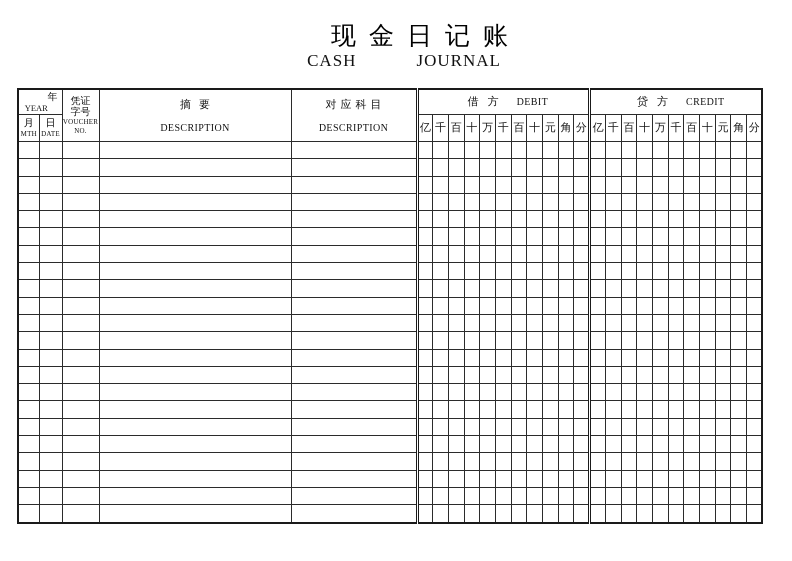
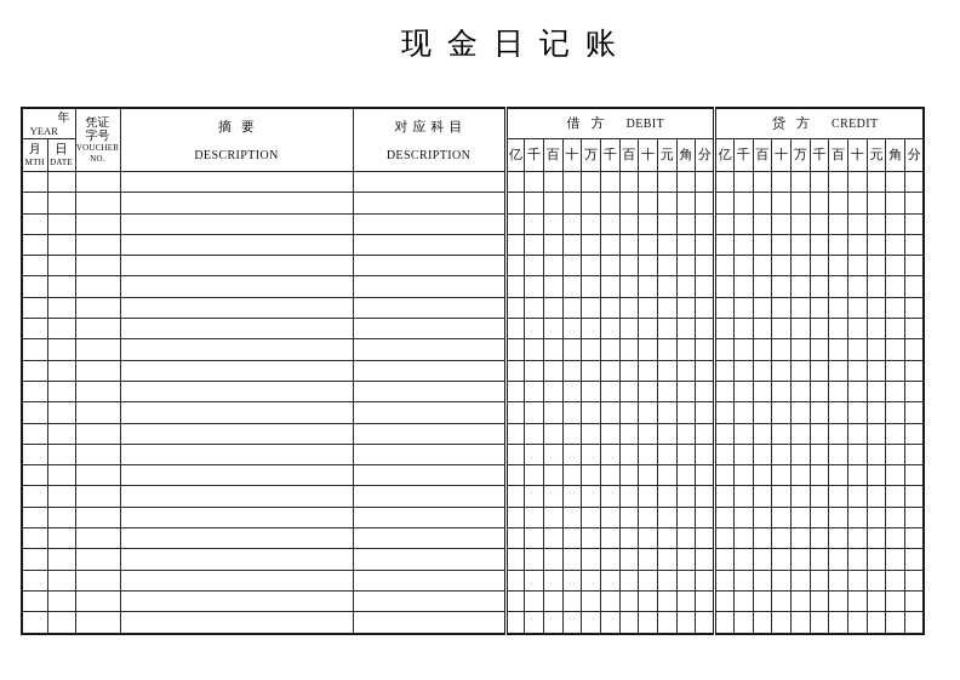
  现金日记账
- CASH JOURNAL
  年 YEAR	凭证 字号 VOUCHER NO.	摘要 DESCRIPTION	对应科目 DESCRIPTION	借方 DEBIT	贷方 CREDIT
  月 MTH	日 DATE	亿	千	百	十	万	千	百	十	元	角	分	亿	千	百	十	万	千	百	十	元	角	分
